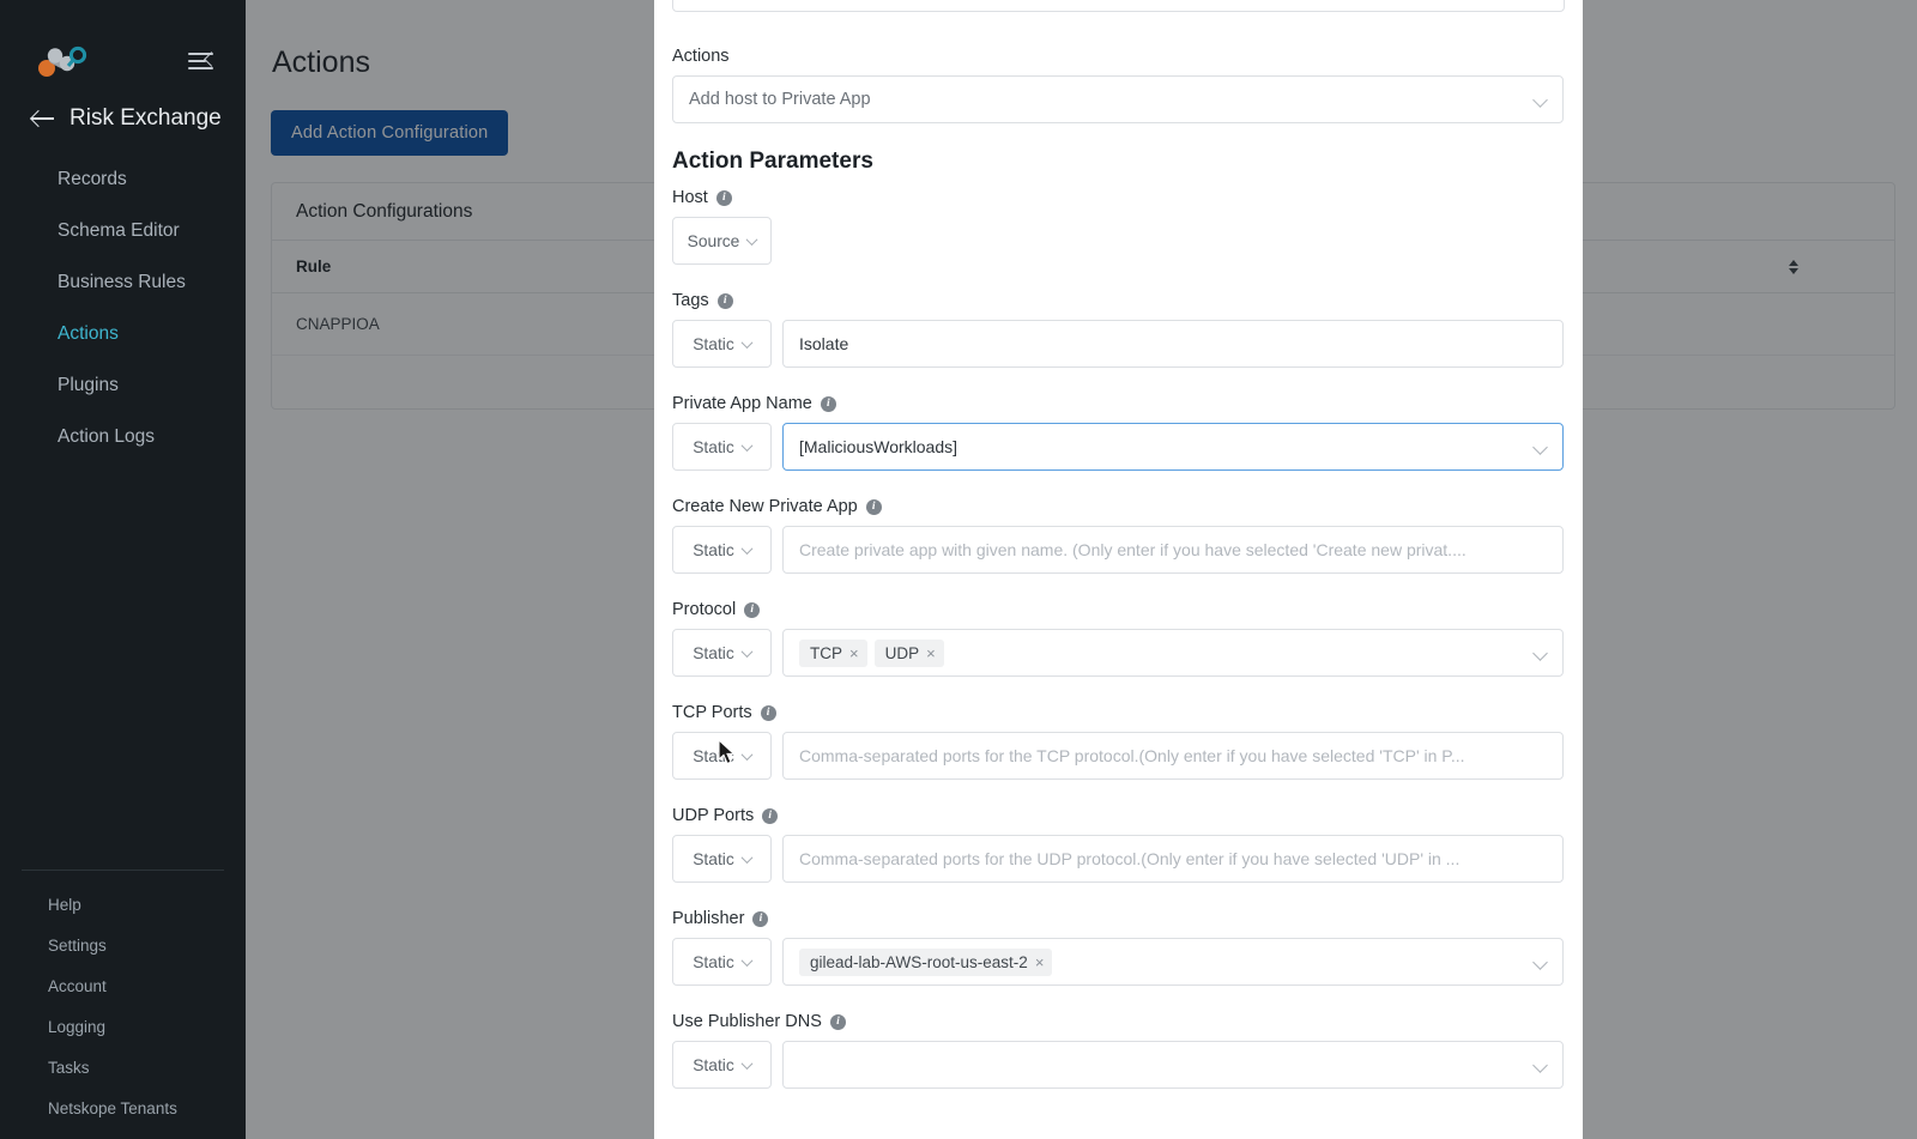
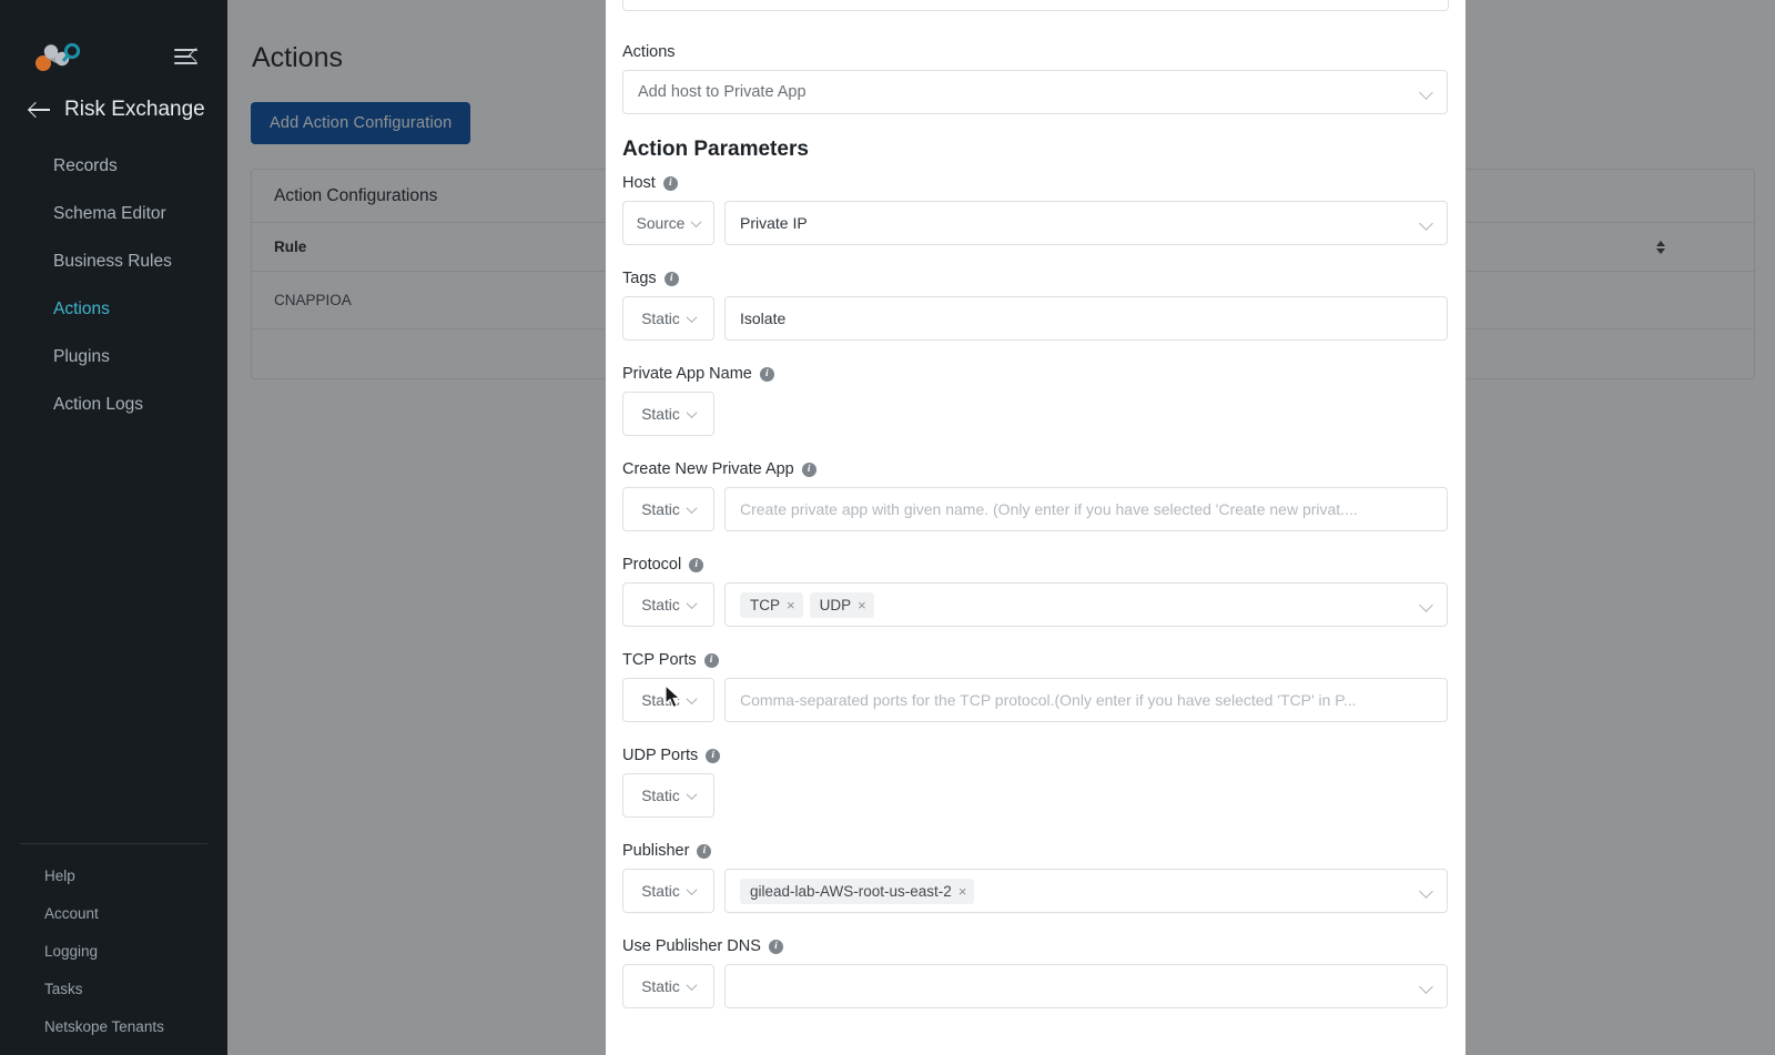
  Risk Exchange
  Records
  Schema Editor
  Business Rules
  Actions
  Plugins
  Action Logs
  Help
- Settings
  Account
  Logging
  Tasks
  Netskope Tenants
  Actions
  Add Action Configuration
  Action Configurations
  Rule
  CNAPPIOA
  Actions
  Add host to Private App
  Action Parameters
  Host
  i
  Source
+ Private IP
  Tags
  i
  Static
  Isolate
  Private App Name
  i
  Static
- [MaliciousWorkloads]
  Create New Private App
  i
  Static
  Create private app with given name. (Only enter if you have selected 'Create new privat....
  Protocol
  i
  Static
  TCP
  ×
  UDP
  ×
  TCP Ports
  i
  Comma-separated ports for the TCP protocol.(Only enter if you have selected 'TCP' in P...
  UDP Ports
  i
  Static
- Comma-separated ports for the UDP protocol.(Only enter if you have selected 'UDP' in ...
  Publisher
  i
  Static
  gilead-lab-AWS-root-us-east-2
  ×
  Use Publisher DNS
  i
  Static
